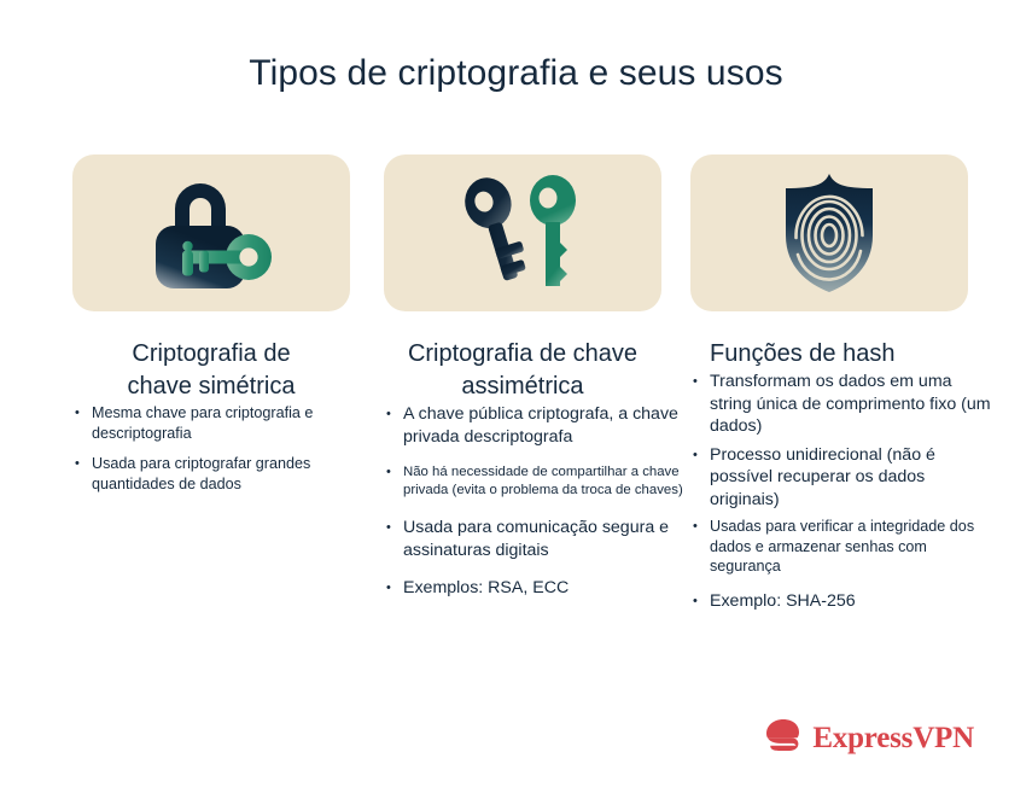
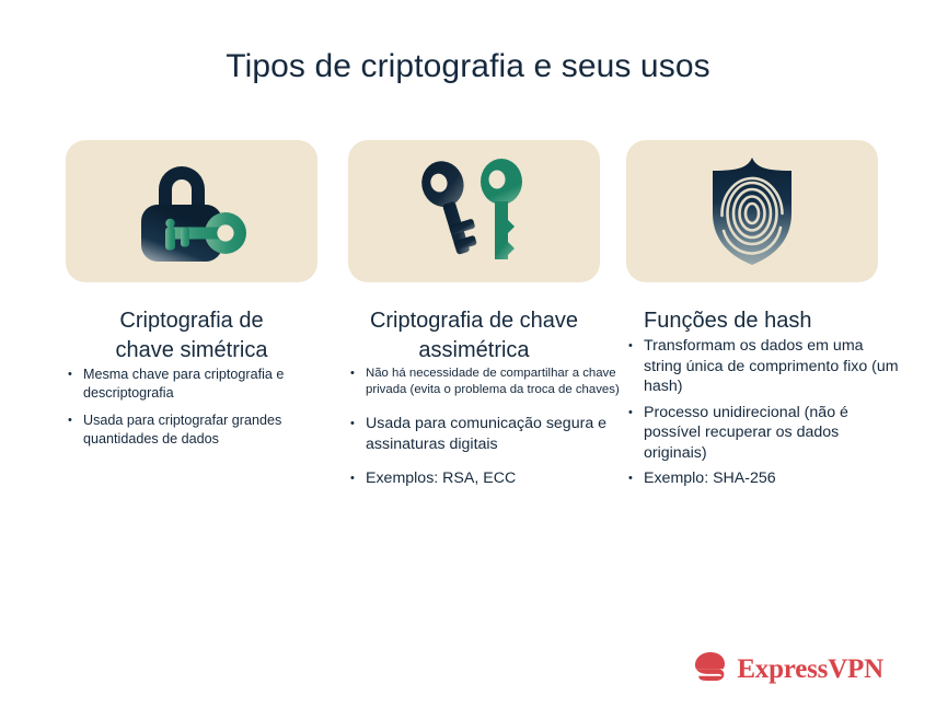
  Tipos de criptografia e seus usos
  Criptografia de
  chave simétrica
  Mesma chave para criptografia e descriptografia
  Usada para criptografar grandes quantidades de dados
  Criptografia de chave
  assimétrica
- A chave pública criptografa, a chave privada descriptografa
  Não há necessidade de compartilhar a chave privada (evita o problema da troca de chaves)
  Usada para comunicação segura e assinaturas digitais
  Exemplos: RSA, ECC
  Funções de hash
- Transformam os dados em uma string única de comprimento fixo (um dados)
+ Transformam os dados em uma string única de comprimento fixo (um hash)
  Processo unidirecional (não é possível recuperar os dados originais)
- Usadas para verificar a integridade dos dados e armazenar senhas com segurança
  Exemplo: SHA-256
  ExpressVPN
